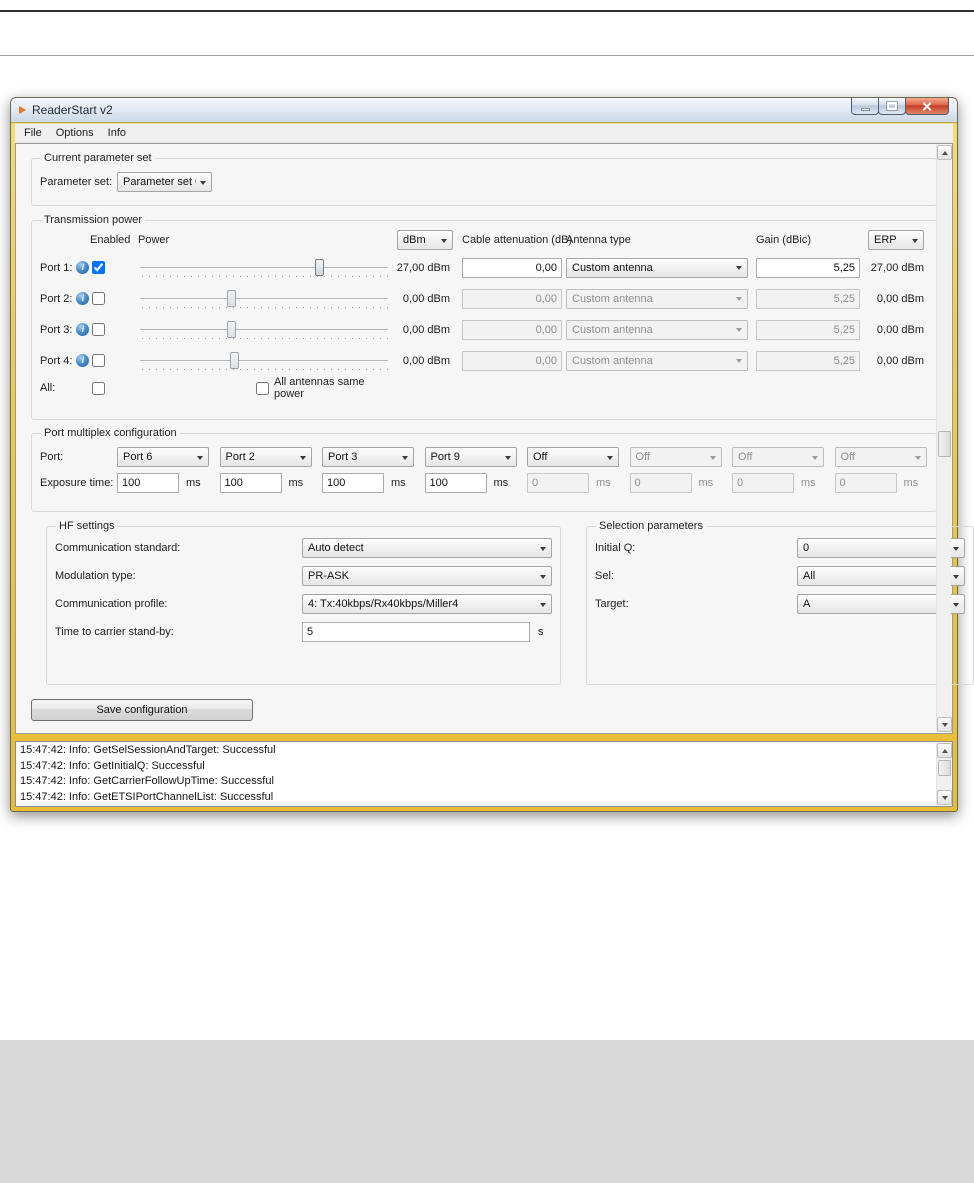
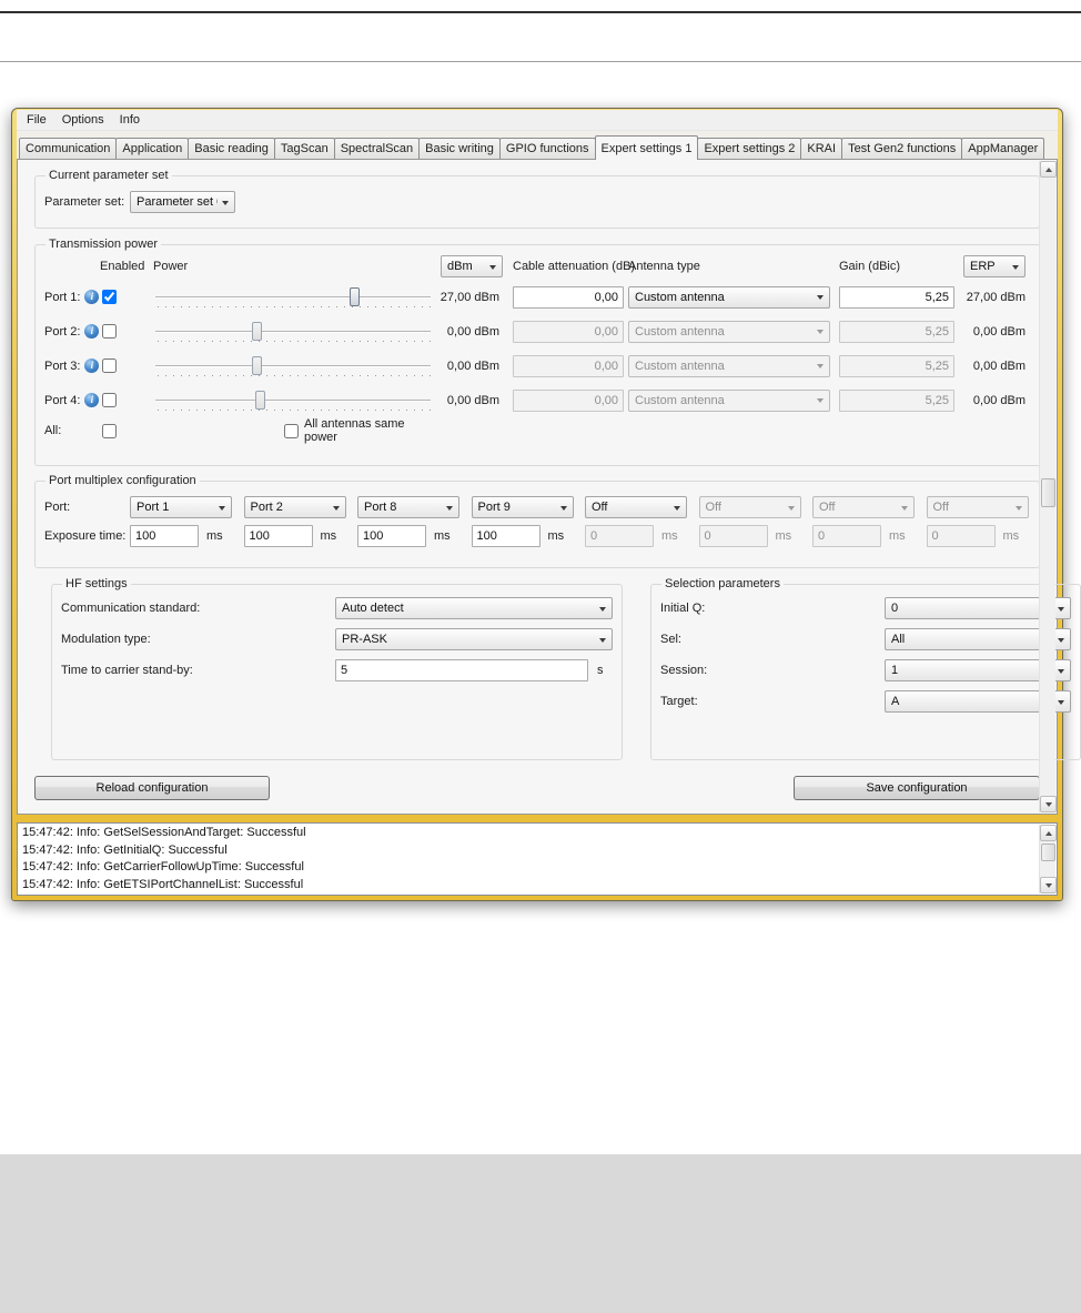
- ReaderStart v2
  File
  Options
  Info
+ Communication
+ Application
+ Basic reading
+ TagScan
+ SpectralScan
+ Basic writing
+ GPIO functions
+ Expert settings 1
+ Expert settings 2
+ KRAI
+ Test Gen2 functions
+ AppManager
  Current parameter set
  Parameter set:
  Parameter set
  Transmission power
  Enabled
  Power
  dBm
  Cable attenuation (dB
  Antenna type
  Gain (dBic)
  ERP
  Port 1:
  27,00 dBm
  0,00
  Custom antenna
  5,25
  27,00 dBm
  Port 2:
  0,00 dBm
  0,00
  Custom antenna
  5,25
  0,00 dBm
  Port 3:
  0,00 dBm
  0,00
  Custom antenna
  5,25
  0,00 dBm
  Port 4:
  0,00 dBm
  0,00
  Custom antenna
  5,25
  0,00 dBm
  All:
  All antennas same power
  Port multiplex configuration
  Port:
- Port 6
+ Port 1
  Port 2
- Port 3
+ Port 8
  Port 9
  Off
  Off
  Off
  Off
  Exposure time:
  100
  ms
  100
  ms
  100
  ms
  100
  ms
  0
  ms
  0
  ms
  0
  ms
  0
  ms
  HF settings
  Communication standard:
  Auto detect
  Modulation type:
  PR-ASK
- Communication profile:
- 4: Tx:40kbps/Rx40kbps/Miller4
  Time to carrier stand-by:
  5
  s
  Selection parameters
  Initial Q:
  0
  Sel:
  All
+ Session:
+ 1
  Target:
  A
+ Reload configuration
  Save configuration
  15:47:42: Info: GetSelSessionAndTarget: Successful
  15:47:42: Info: GetInitialQ: Successful
  15:47:42: Info: GetCarrierFollowUpTime: Successful
  15:47:42: Info: GetETSIPortChannelList: Successful
